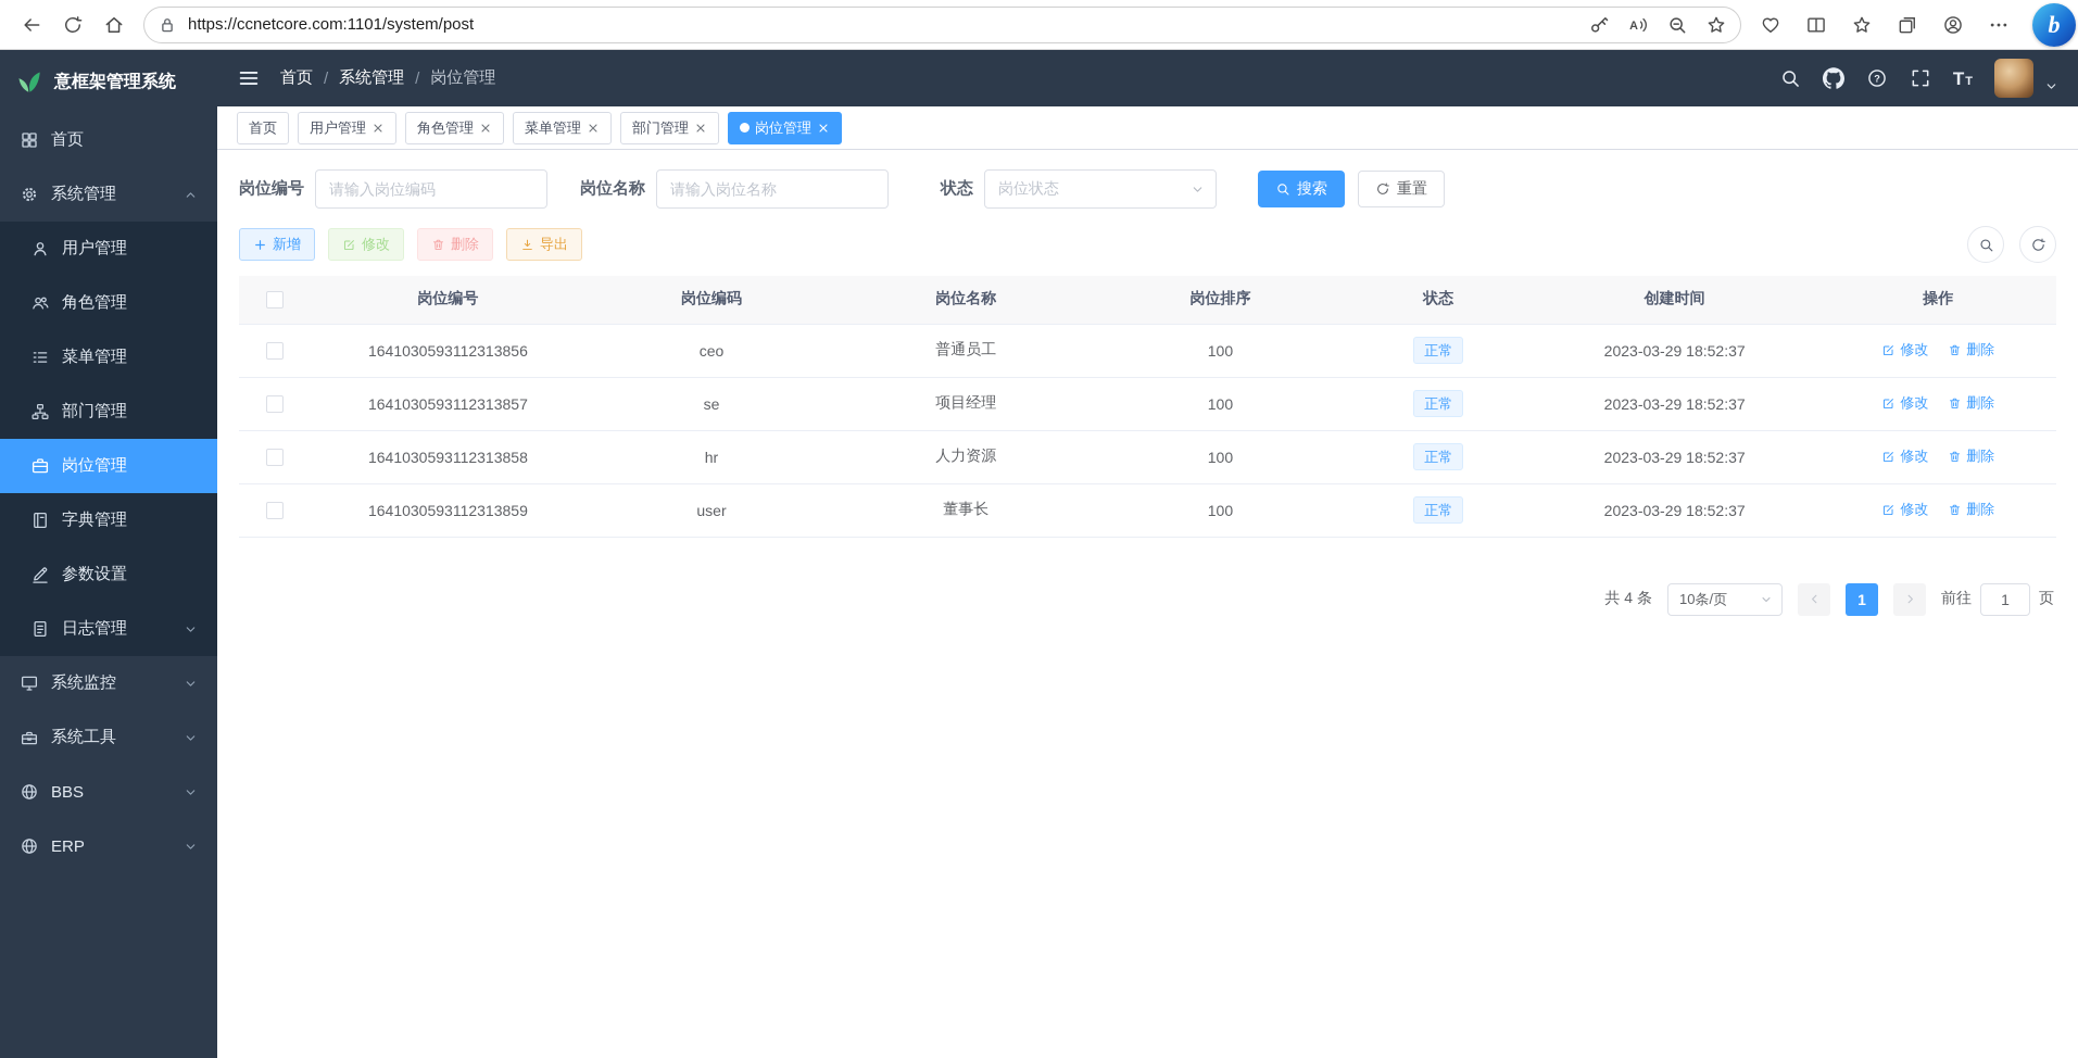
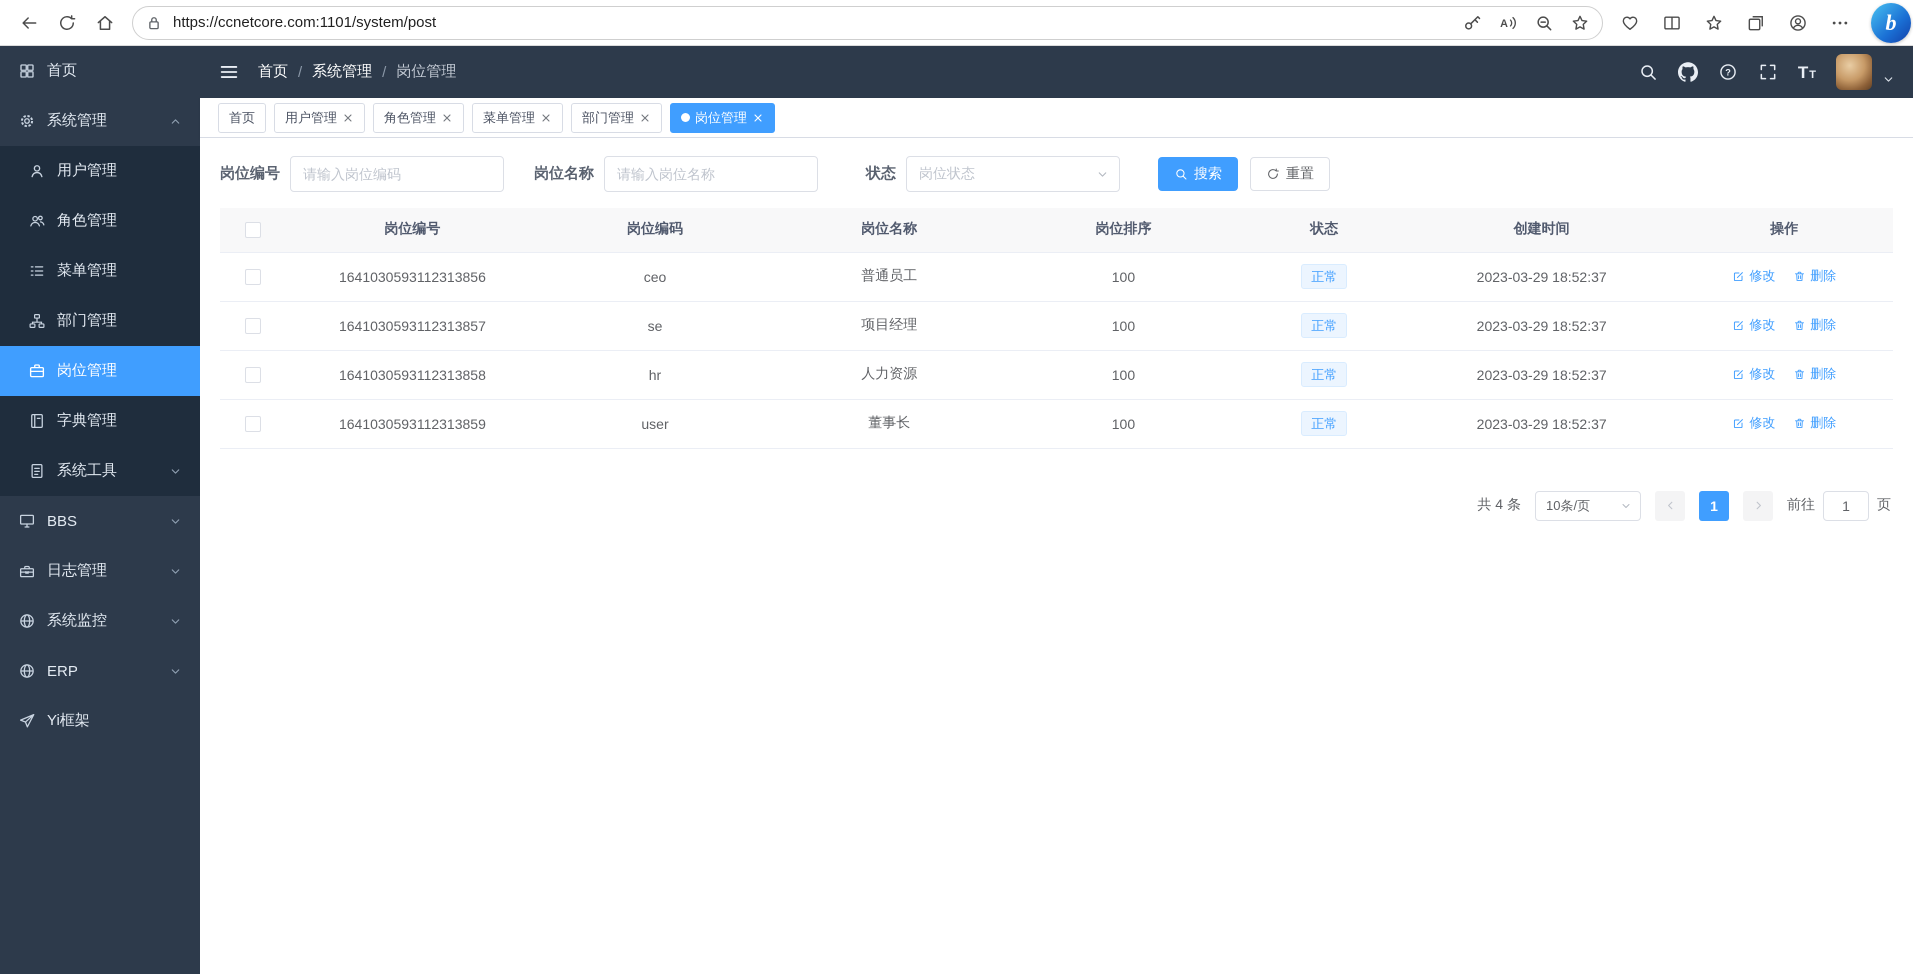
  https://ccnetcore.com:1101/system/post
- 意框架管理系统
  首页
  系统管理
  用户管理
  角色管理
  菜单管理
  部门管理
  岗位管理
  字典管理
- 参数设置
- 日志管理
+ 系统工具
- 系统监控
+ BBS
- 系统工具
+ 日志管理
- BBS
+ 系统监控
  ERP
+ Yi框架
  首页
  /
  系统管理
  /
  岗位管理
  首页
  用户管理
  角色管理
  菜单管理
  部门管理
  岗位管理
  岗位编号
  请输入岗位编码
  岗位名称
  请输入岗位名称
  状态
  岗位状态
  搜索
  重置
- 新增
- 修改
- 删除
- 导出
  	岗位编号	岗位编码	岗位名称	岗位排序	状态	创建时间	操作
  	1641030593112313856	ceo	普通员工	100	正常	2023-03-29 18:52:37	修改 删除
  	1641030593112313857	se	项目经理	100	正常	2023-03-29 18:52:37	修改 删除
  	1641030593112313858	hr	人力资源	100	正常	2023-03-29 18:52:37	修改 删除
  	1641030593112313859	user	董事长	100	正常	2023-03-29 18:52:37	修改 删除
  共 4 条
  10条/页
  1
  前往
  1
  页
